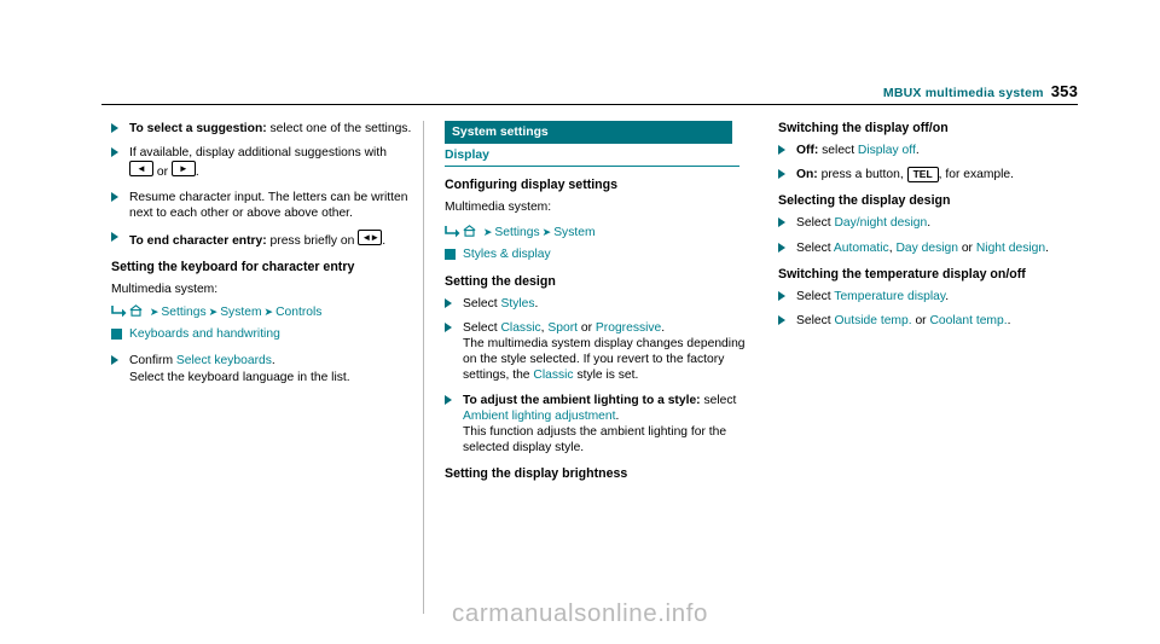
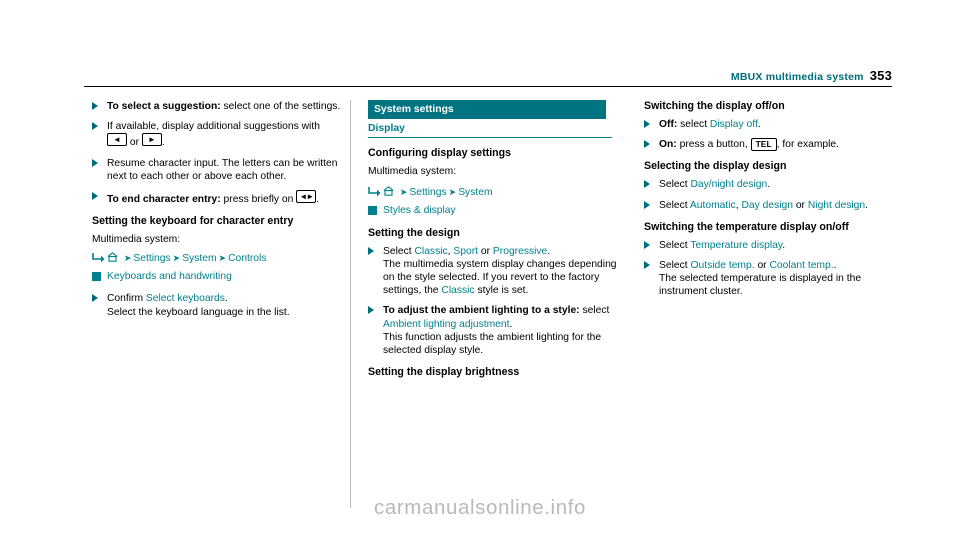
  MBUX multimedia system 353
  To select a suggestion: select one of the settings.
  If available, display additional suggestions with
  ◄
  or
  ►
  .
- Resume character input. The letters can be written next to each other or above above other.
+ Resume character input. The letters can be written next to each other or above each other.
  To end character entry: press briefly on
  ◄►
  .
  Setting the keyboard for character entry
  Multimedia system:
  ➤ Settings ➤ System ➤ Controls
  Keyboards and handwriting
  Confirm Select keyboards.
  Select the keyboard language in the list.
  System settings
  Display
  Configuring display settings
  Multimedia system:
  ➤ Settings ➤ System
  Styles & display
  Setting the design
- Select Styles.
  Select Classic, Sport or Progressive.
  The multimedia system display changes depending on the style selected. If you revert to the factory settings, the Classic style is set.
  To adjust the ambient lighting to a style: select Ambient lighting adjustment.
  This function adjusts the ambient lighting for the selected display style.
  Setting the display brightness
  Switching the display off/on
  Off: select Display off.
  On: press a button, TEL , for example.
  Selecting the display design
  Select Day/night design.
  Select Automatic, Day design or Night design.
  Switching the temperature display on/off
  Select Temperature display.
  Select Outside temp. or Coolant temp..
+ The selected temperature is displayed in the instrument cluster.
  carmanualsonline.info
